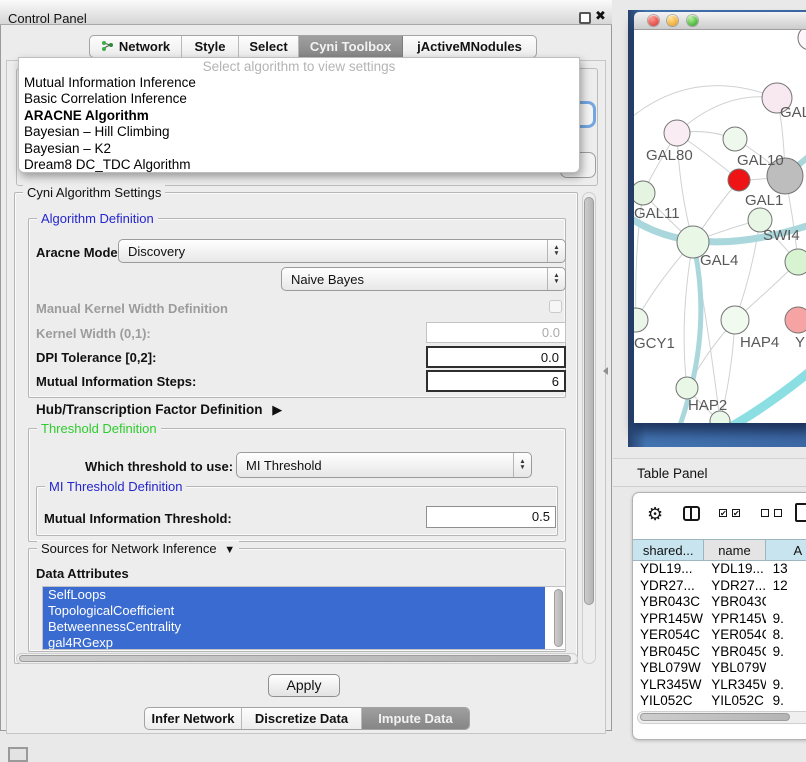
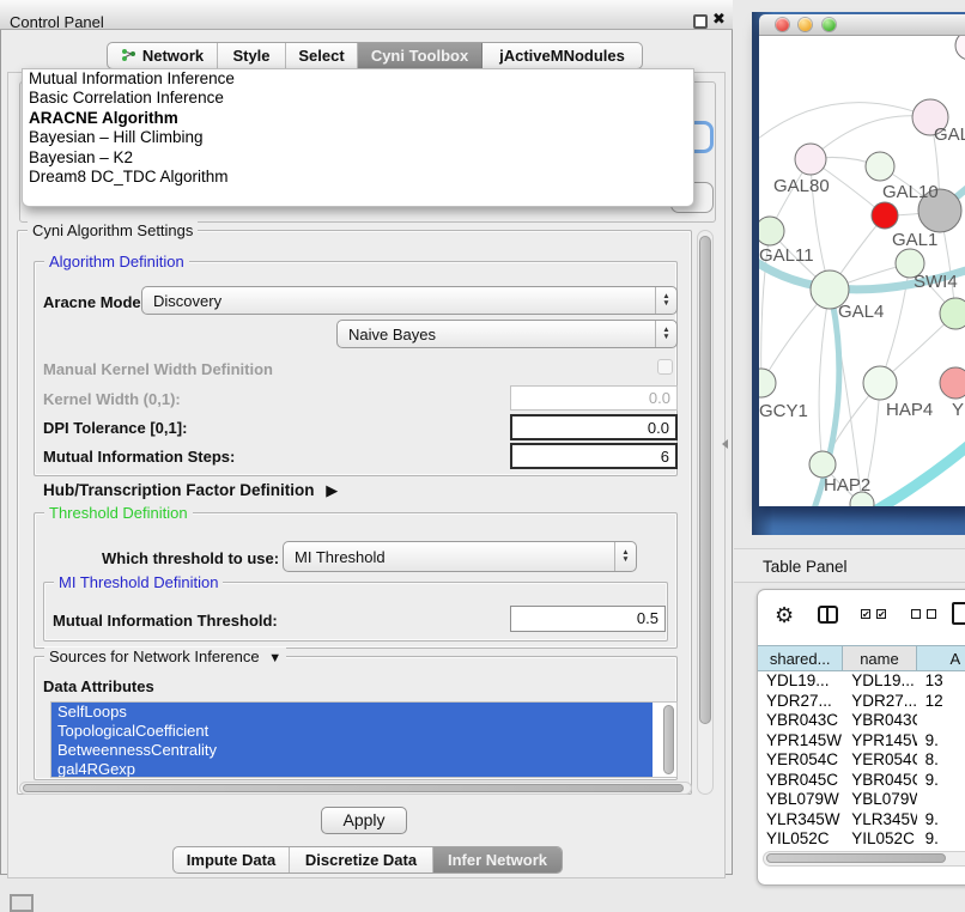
  Control Panel
  ✖
  Network
  Style
  Select
  Cyni Toolbox
  jActiveMNodules
- Select algorithm to view settings
  Mutual Information Inference
  Basic Correlation Inference
  ARACNE Algorithm
  Bayesian – Hill Climbing
  Bayesian – K2
  Dream8 DC_TDC Algorithm
  Cyni Algorithm Settings
  Algorithm Definition
  Aracne Mode
  Discovery
  Naive Bayes
  Manual Kernel Width Definition
  Kernel Width (0,1):
  0.0
- DPI Tolerance [0,2]:
+ DPI Tolerance [0,1]:
  0.0
  Mutual Information Steps:
  6
  Hub/Transcription Factor Definition ▶
  Threshold Definition
  Which threshold to use:
  MI Threshold
  MI Threshold Definition
  Mutual Information Threshold:
  0.5
  Sources for Network Inference ▼
  Data Attributes
  SelfLoops
  TopologicalCoefficient
  BetweennessCentrality
  gal4RGexp
  Apply
- Infer Network
+ Impute Data
  Discretize Data
- Impute Data
+ Infer Network
  GAL80
  GAL10
  GAL1
  GAL11
  SWI4
  GAL4
  GCY1
  HAP4
  Y
  HAP2
  Table Panel
  ⚙
  ✔
  ✔
  shared...
  name
  A
  YDL19...
  YDL19...
  13
  YDR27...
  YDR27...
  12
  YBR043C
  YBR043
  YPR145W
  YPR145
  9.
  YER054C
  YER054
  8.
  YBR045C
  YBR045
  9.
  YBL079W
  YBL079
  YLR345W
  YLR345
  9.
  YIL052C
  YIL052C
  9.
